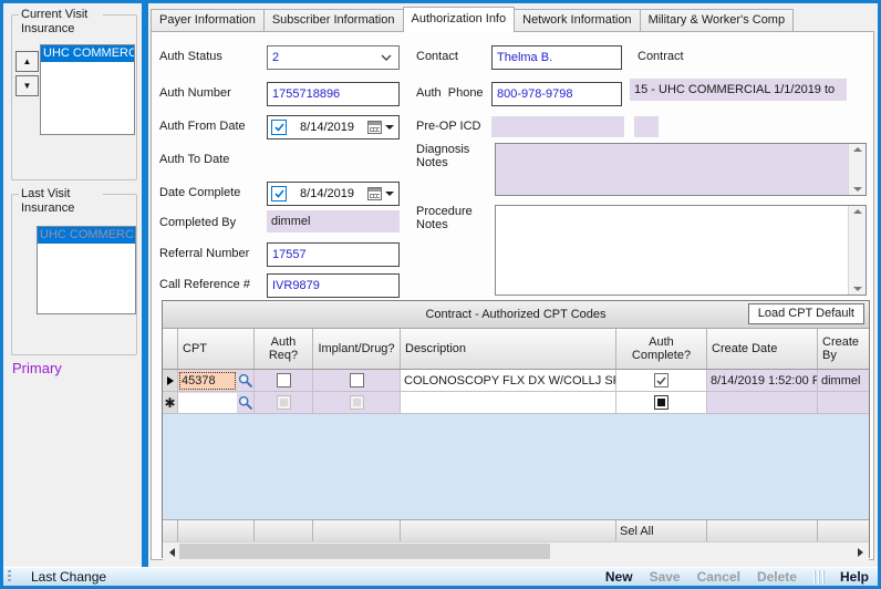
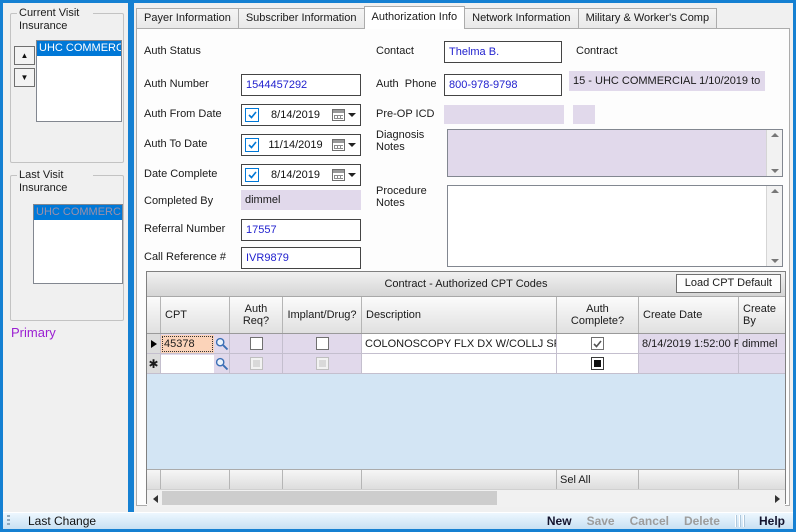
  Current Visit Insurance
  ▲
  ▼
  UHC COMMERC
  Last Visit Insurance
  UHC COMMERC
  Primary
  Payer Information
  Subscriber Information
  Authorization Info
  Network Information
  Military & Worker's Comp
  Auth Status
- 2
  Auth Number
- 1755718896
+ 1544457292
  Auth From Date
  8/14/2019
  Auth To Date
+ 11/14/2019
  Date Complete
  8/14/2019
  Completed By
  dimmel
  Referral Number
  17557
  Call Reference #
  IVR9879
  Contact
  Thelma B.
  Auth Phone
  800-978-9798
  Pre-OP ICD
  Diagnosis
  Notes
  Procedure
  Notes
  Contract
- 15 - UHC COMMERCIAL 1/1/2019 to
+ 15 - UHC COMMERCIAL 1/10/2019 to
  Contract - Authorized CPT Codes
  Load CPT Default
  CPT
  Auth
  Req?
  Implant/Drug?
  Description
  Auth
  Complete?
  Create Date
  Create By
  45378
  COLONOSCOPY FLX DX W/COLLJ S
  8/14/2019 1:52:00 P
  dimmel
  ✱
  Sel All
  Last Change
  New
  Save
  Cancel
  Delete
  Help
